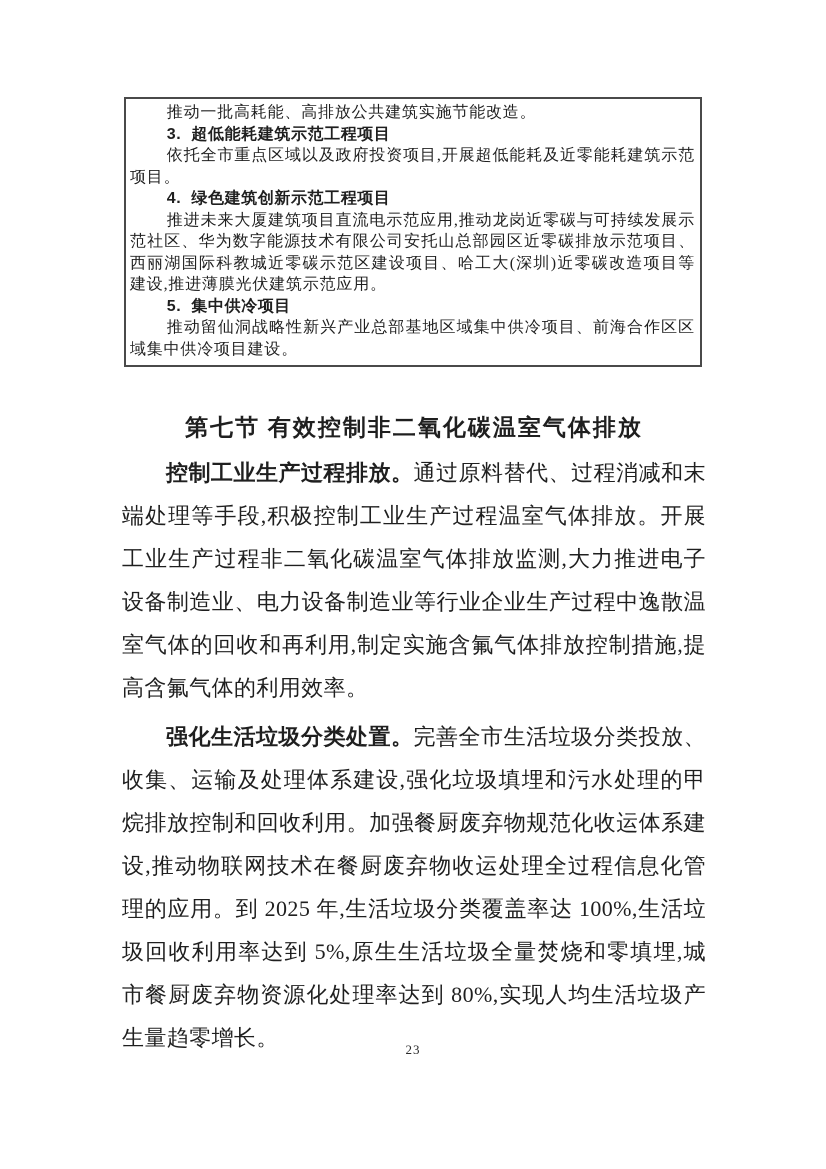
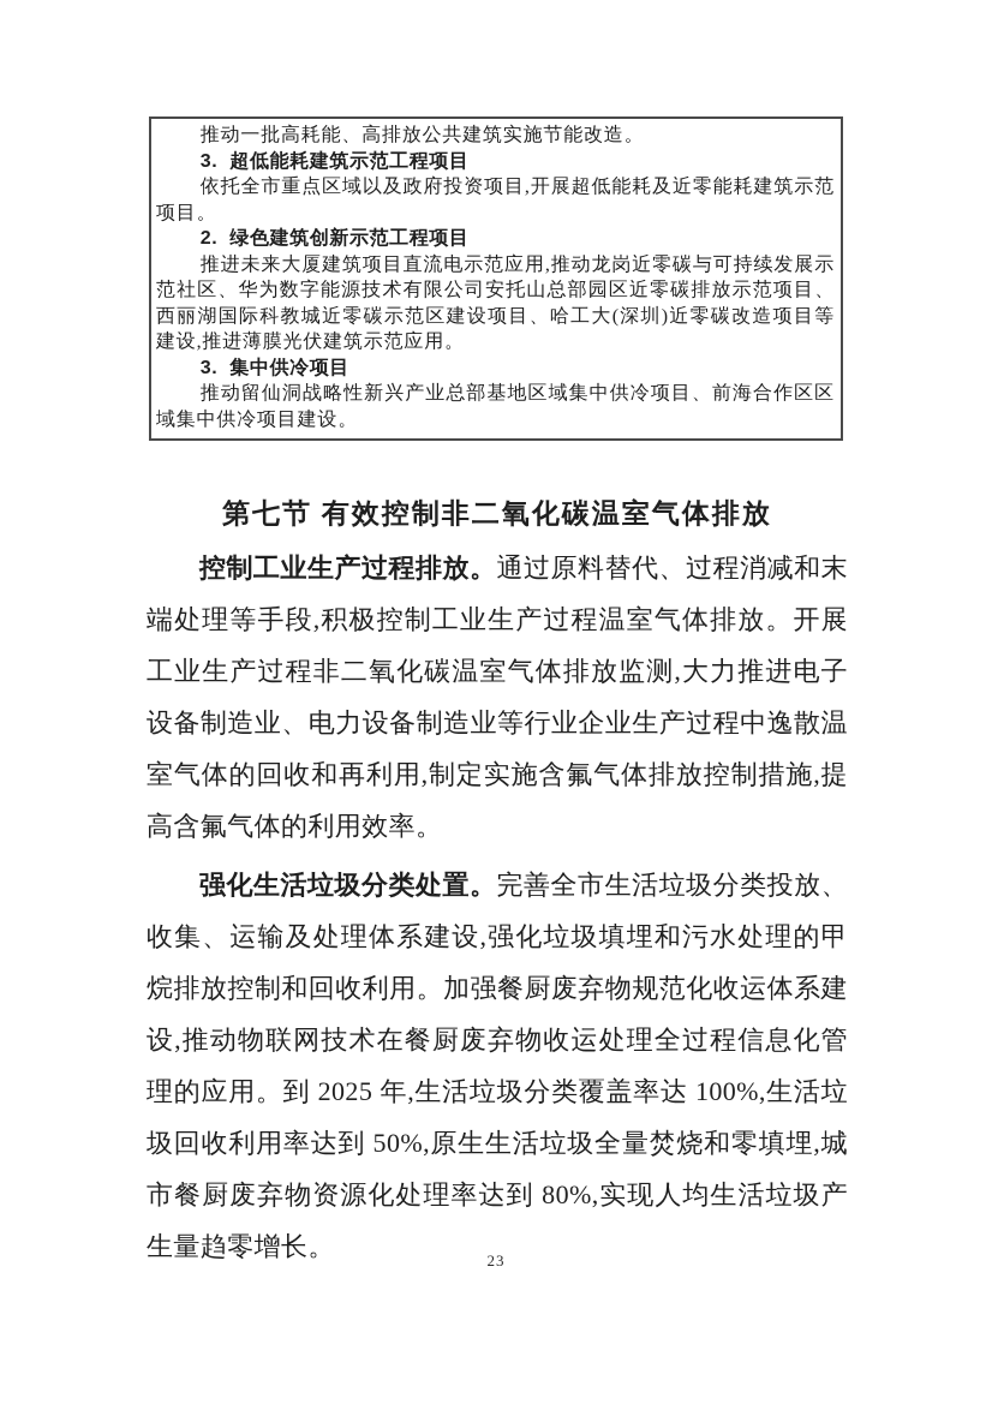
  推动一批高耗能、高排放公共建筑实施节能改造。
  3. 超低能耗建筑示范工程项目
  依托全市重点区域以及政府投资项目,开展超低能耗及近零能耗建筑示范项目。
- 4. 绿色建筑创新示范工程项目
+ 2. 绿色建筑创新示范工程项目
  推进未来大厦建筑项目直流电示范应用,推动龙岗近零碳与可持续发展示范社区、华为数字能源技术有限公司安托山总部园区近零碳排放示范项目、西丽湖国际科教城近零碳示范区建设项目、哈工大(深圳)近零碳改造项目等建设,推进薄膜光伏建筑示范应用。
- 5. 集中供冷项目
+ 3. 集中供冷项目
  推动留仙洞战略性新兴产业总部基地区域集中供冷项目、前海合作区区域集中供冷项目建设。
  第七节 有效控制非二氧化碳温室气体排放
  控制工业生产过程排放。通过原料替代、过程消减和末端处理等手段,积极控制工业生产过程温室气体排放。开展工业生产过程非二氧化碳温室气体排放监测,大力推进电子设备制造业、电力设备制造业等行业企业生产过程中逸散温室气体的回收和再利用,制定实施含氟气体排放控制措施,提高含氟气体的利用效率。
- 强化生活垃圾分类处置。完善全市生活垃圾分类投放、收集、运输及处理体系建设,强化垃圾填埋和污水处理的甲烷排放控制和回收利用。加强餐厨废弃物规范化收运体系建设,推动物联网技术在餐厨废弃物收运处理全过程信息化管理的应用。到 2025 年,生活垃圾分类覆盖率达 100%,生活垃圾回收利用率达到 5%,原生生活垃圾全量焚烧和零填埋,城市餐厨废弃物资源化处理率达到 80%,实现人均生活垃圾产生量趋零增长。
+ 强化生活垃圾分类处置。完善全市生活垃圾分类投放、收集、运输及处理体系建设,强化垃圾填埋和污水处理的甲烷排放控制和回收利用。加强餐厨废弃物规范化收运体系建设,推动物联网技术在餐厨废弃物收运处理全过程信息化管理的应用。到 2025 年,生活垃圾分类覆盖率达 100%,生活垃圾回收利用率达到 50%,原生生活垃圾全量焚烧和零填埋,城市餐厨废弃物资源化处理率达到 80%,实现人均生活垃圾产生量趋零增长。
  23
